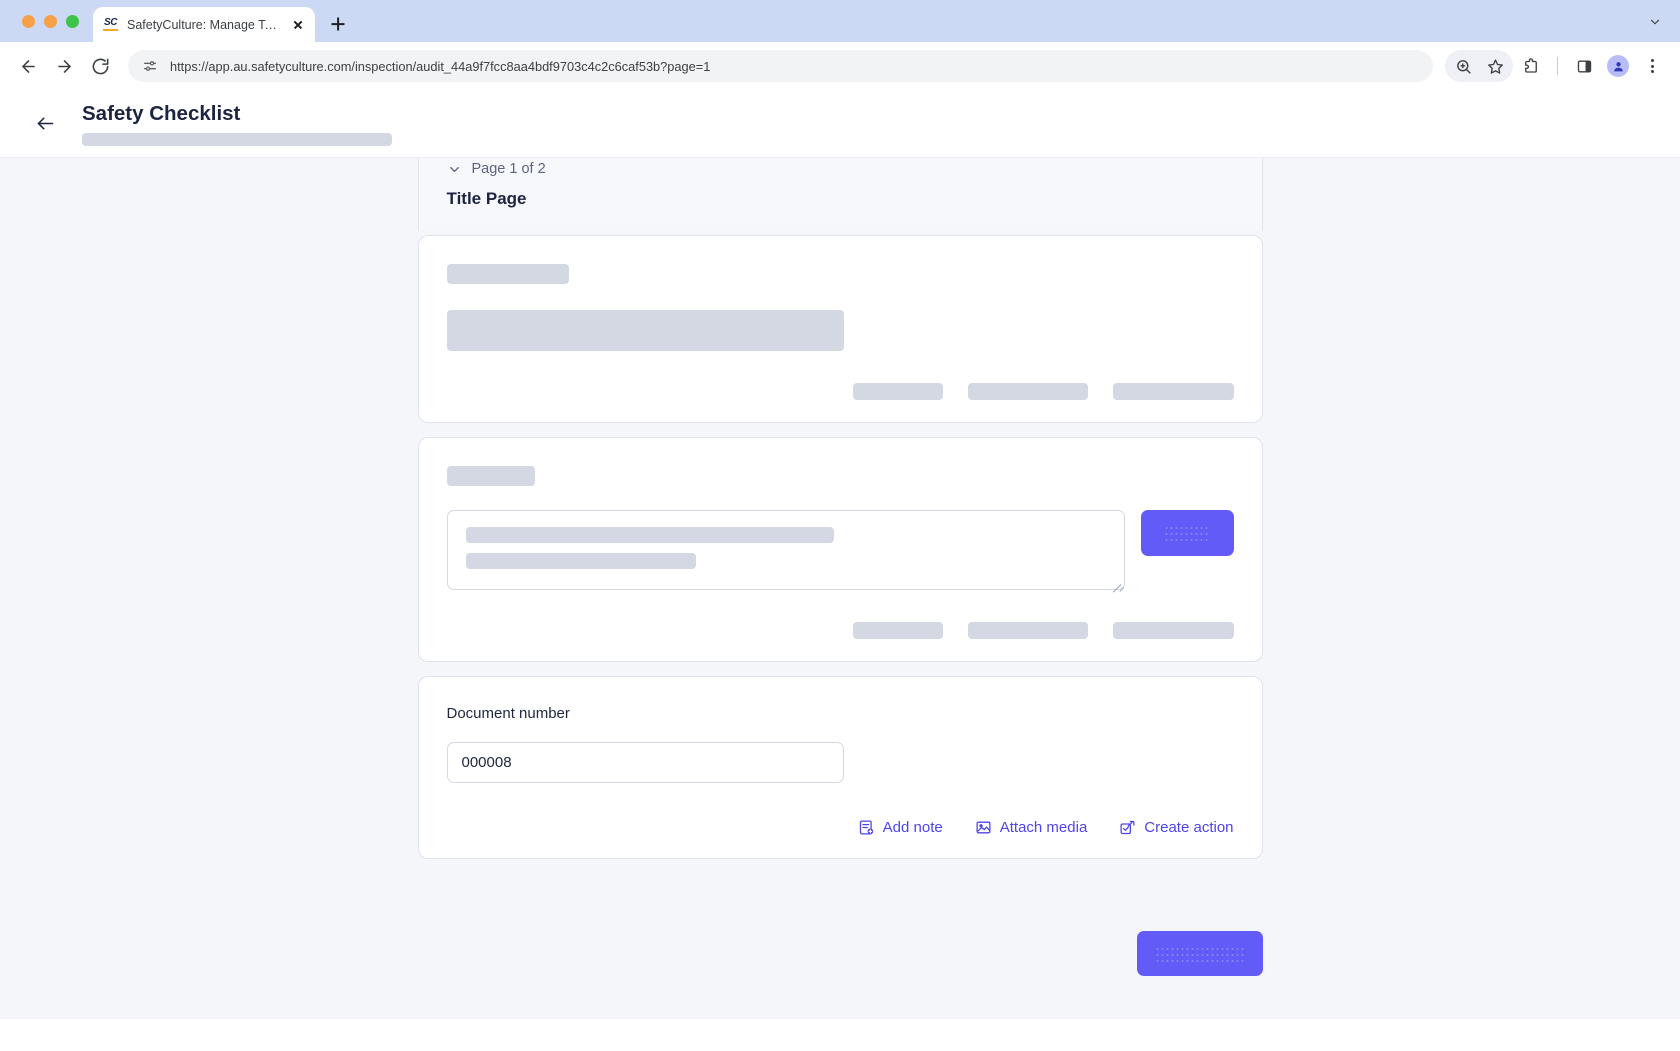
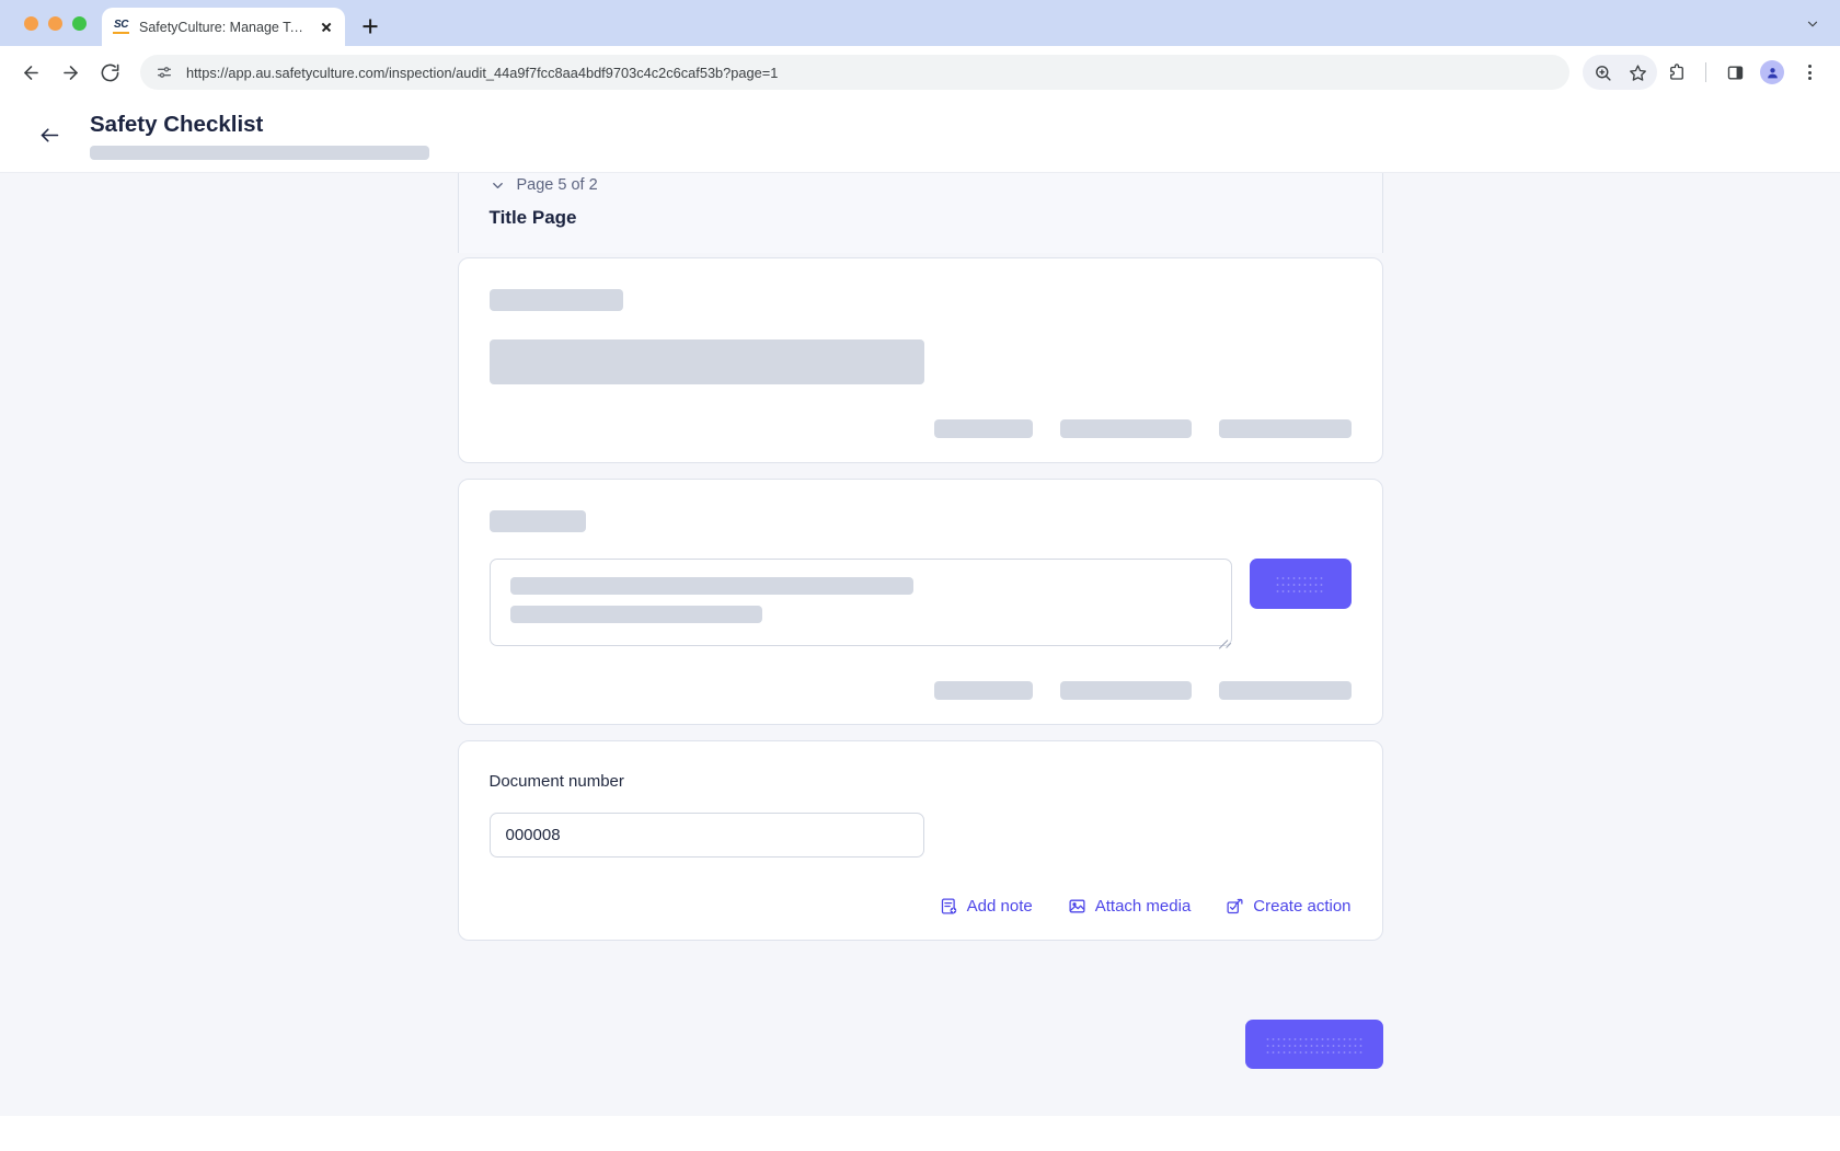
  SC
  SafetyCulture: Manage Tea
  https://app.au.safetyculture.com/inspection/audit_44a9f7fcc8aa4bdf9703c4c2c6caf53b?page=1
  Safety Checklist
- Page 1 of 2
+ Page 5 of 2
  Title Page
  Document number
  000008
  Add note
  Attach media
  Create action
